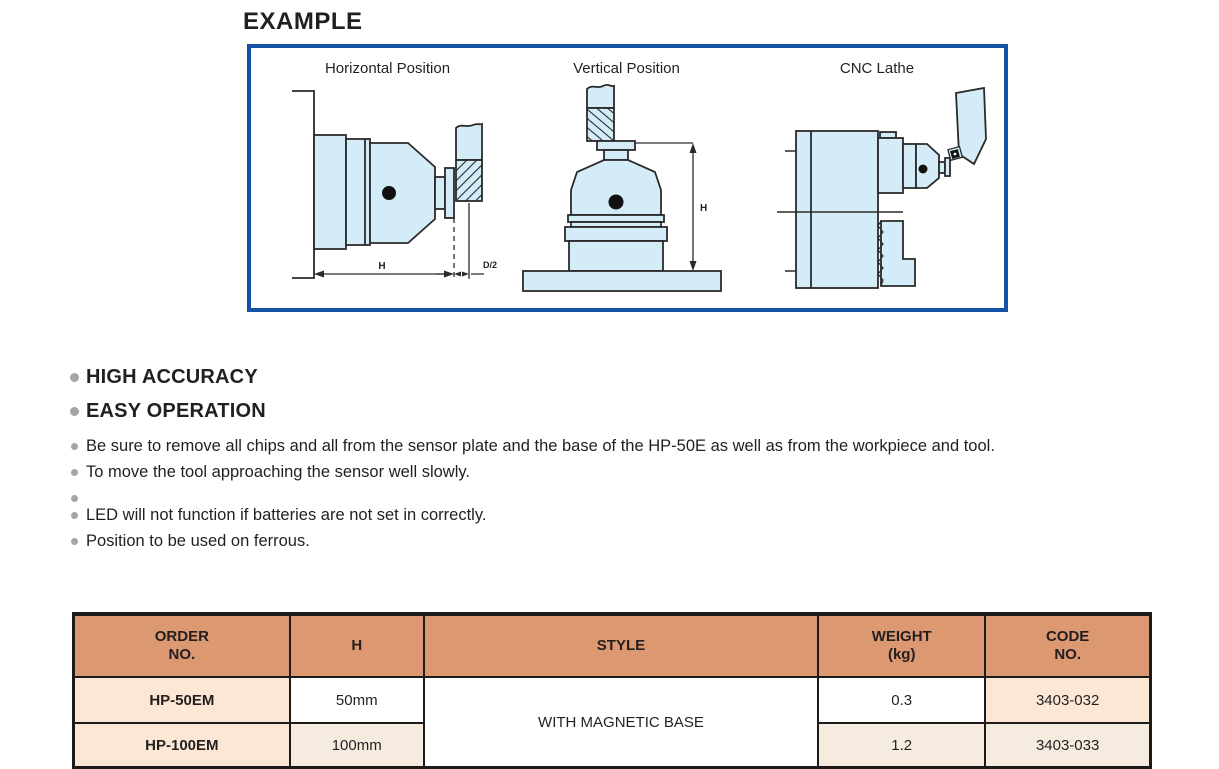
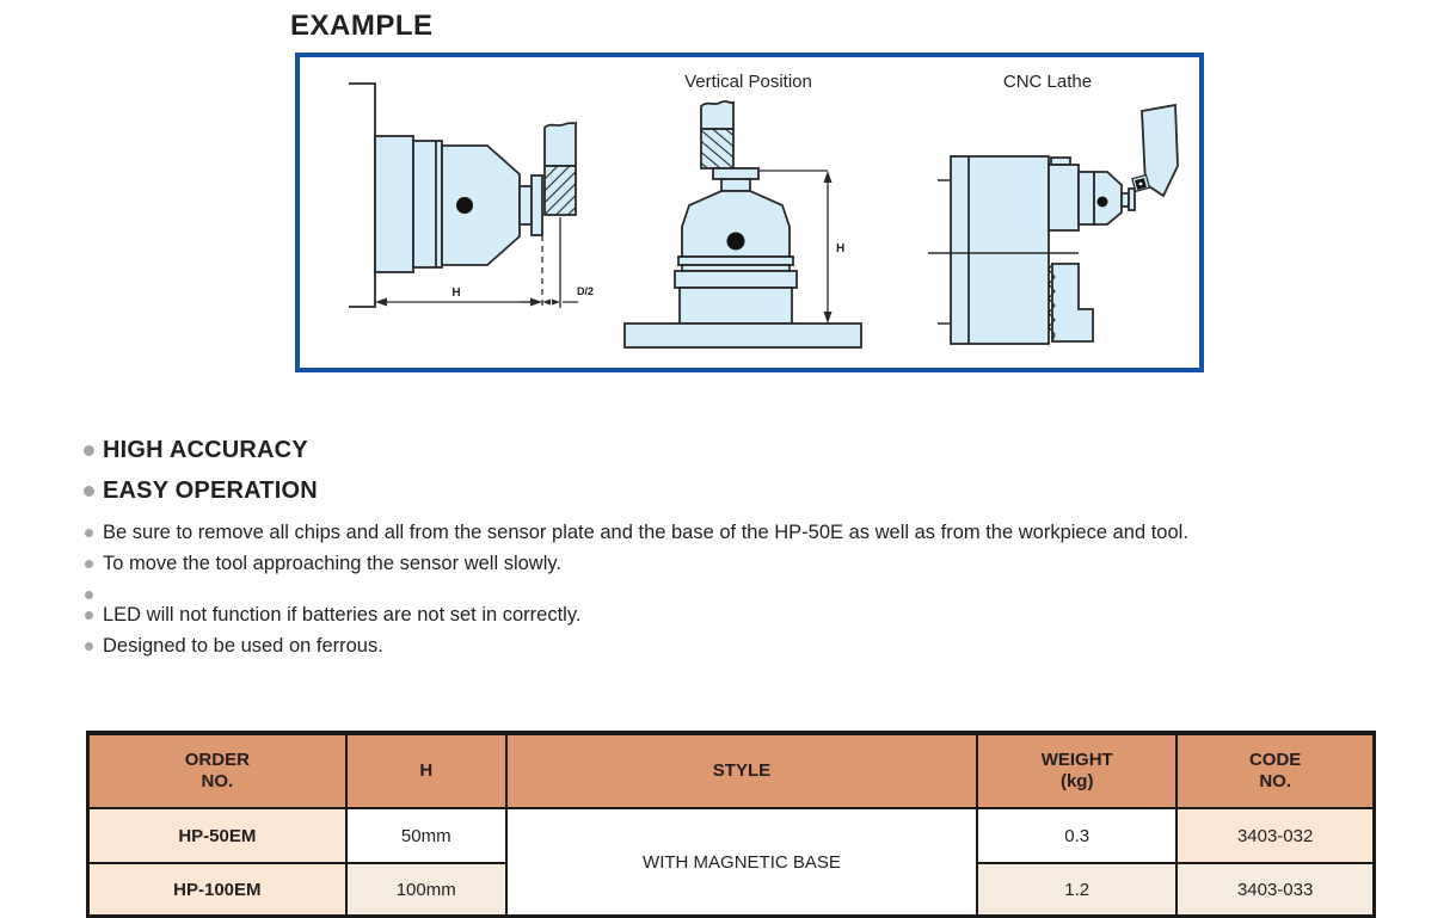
  EXAMPLE
- Horizontal Position
  H
  D/2
  Vertical Position
  H
  CNC Lathe
  HIGH ACCURACY
  EASY OPERATION
  Be sure to remove all chips and all from the sensor plate and the base of the HP-50E as well as from the workpiece and tool.
  To move the tool approaching the sensor well slowly.
  LED will not function if batteries are not set in correctly.
- Position to be used on ferrous.
+ Designed to be used on ferrous.
  ORDER NO.	H	STYLE	WEIGHT (kg)	CODE NO.
  HP-50EM	50mm	WITH MAGNETIC BASE	0.3	3403-032
  HP-100EM	100mm	1.2	3403-033
